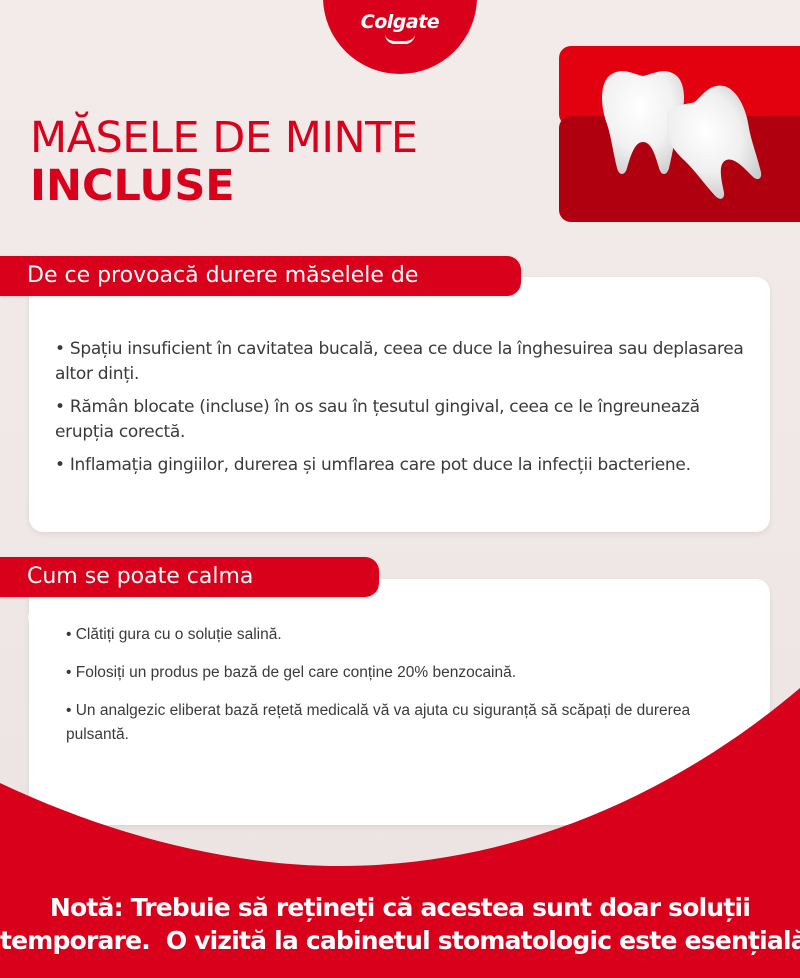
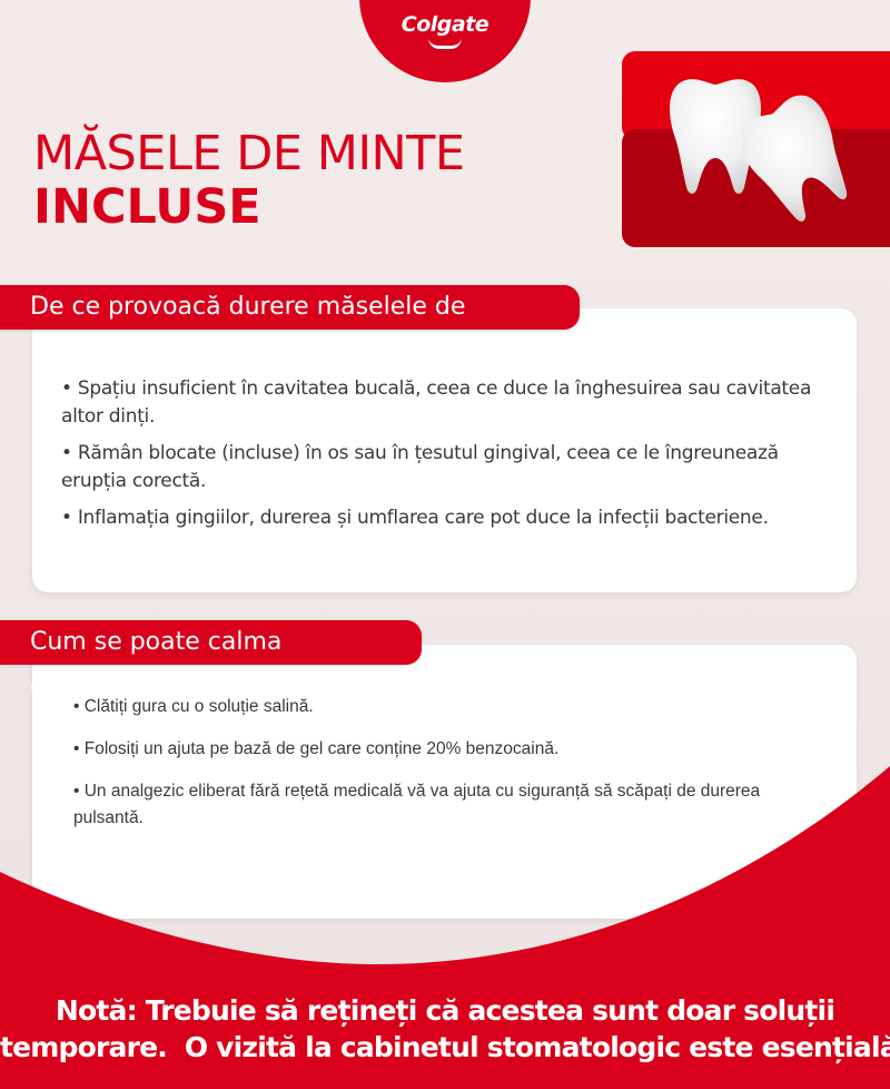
  Colgate
  MĂSELE DE MINTE
  INCLUSE
  De ce provoacă durere măselele de minte?
- • Spațiu insuficient în cavitatea bucală, ceea ce duce la înghesuirea sau deplasarea altor dinți.
+ • Spațiu insuficient în cavitatea bucală, ceea ce duce la înghesuirea sau cavitatea altor dinți.
  • Rămân blocate (incluse) în os sau în țesutul gingival, ceea ce le îngreunează erupția corectă.
  • Inflamația gingiilor, durerea și umflarea care pot duce la infecții bacteriene.
  Cum se poate calma durerea?
  gura cu o soluție salină.
- • Folosiți un produs pe bază de gel care conține 20% benzocaină.
+ • Folosiți un ajuta pe bază de gel care conține 20% benzocaină.
- • Un analgezic eliberat bază rețetă medicală vă va ajuta cu siguranță să scăpați de durerea pulsantă.
+ • Un analgezic eliberat fără rețetă medicală vă va ajuta cu siguranță să scăpați de durerea pulsantă.
  Notă: Trebuie să rețineți că acestea sunt doar soluții
  temporare. O vizită la cabinetul stomatologic este esențială
